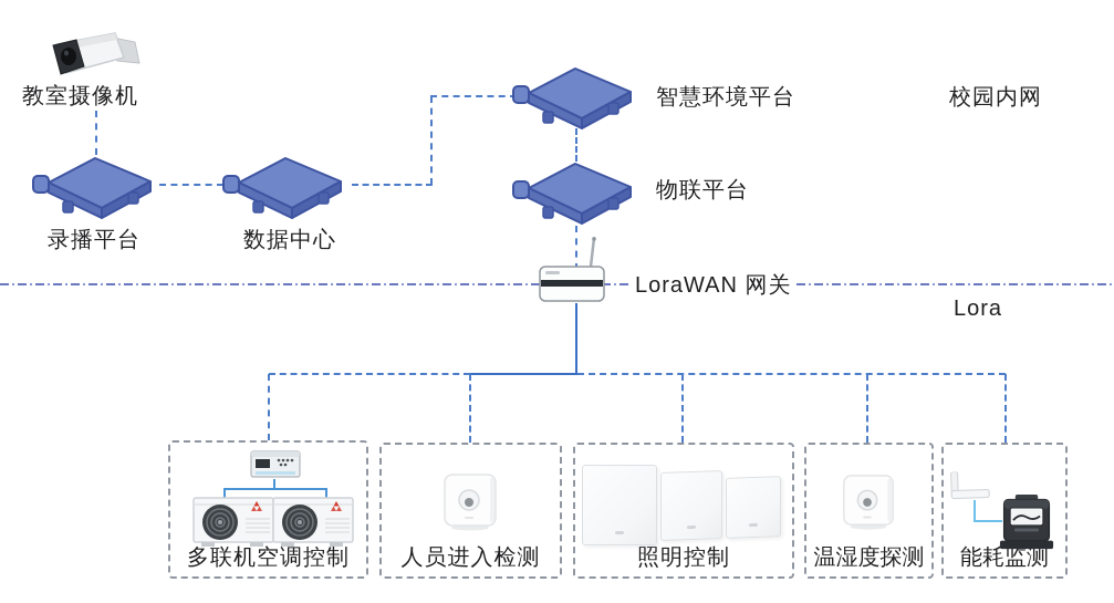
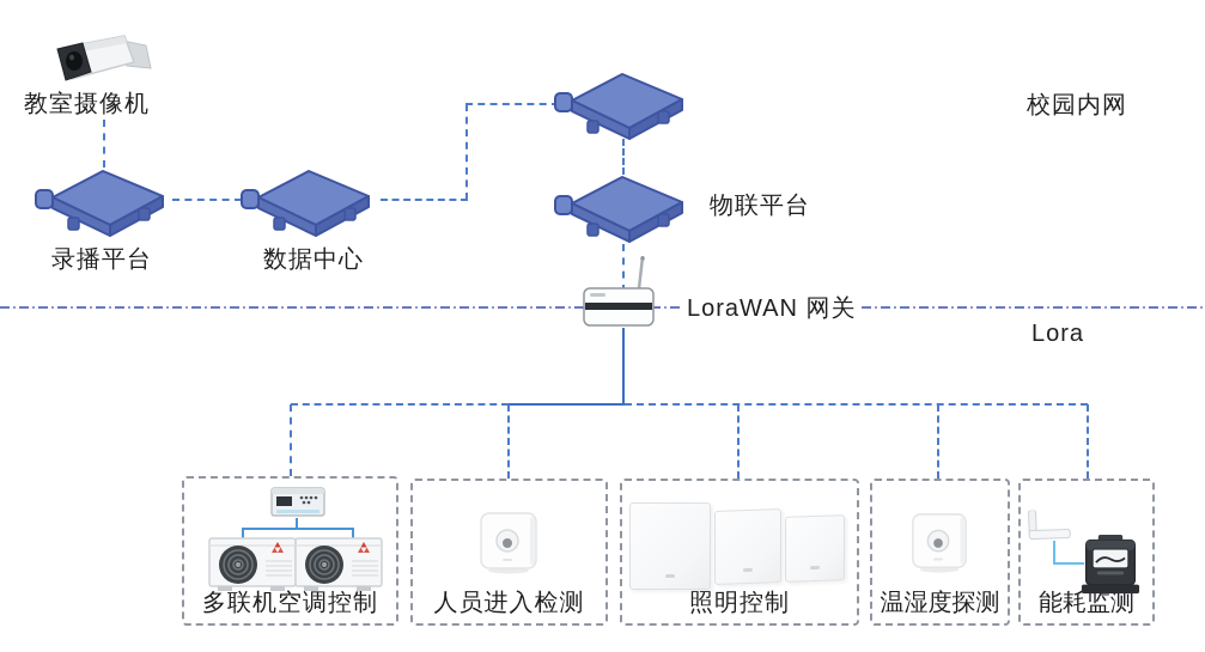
  教室摄像机
  录播平台
  数据中心
- 智慧环境平台
  物联平台
  校园内网
  LoraWAN 网关
  Lora
  多联机空调控制
  人员进入检测
  照明控制
  温湿度探测
  能耗监测
